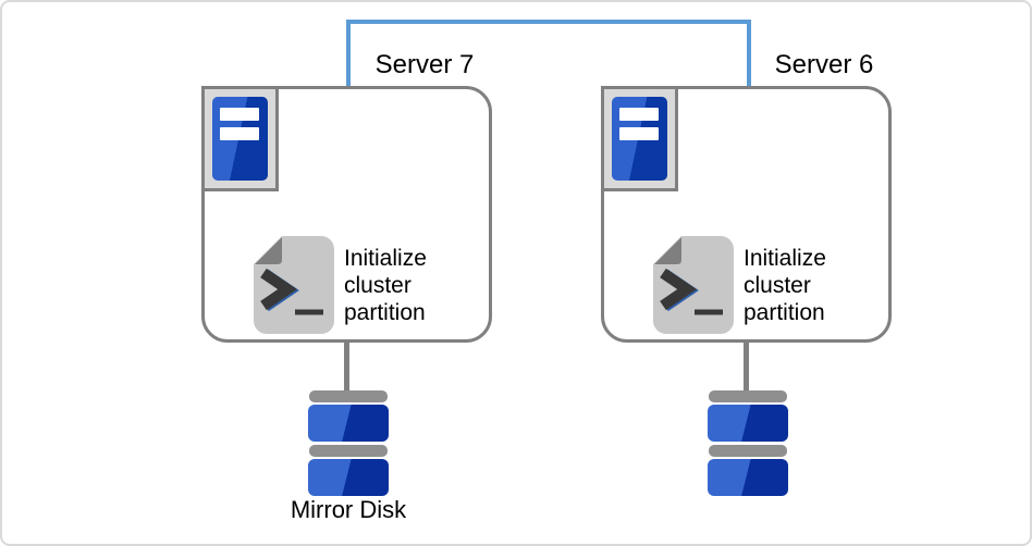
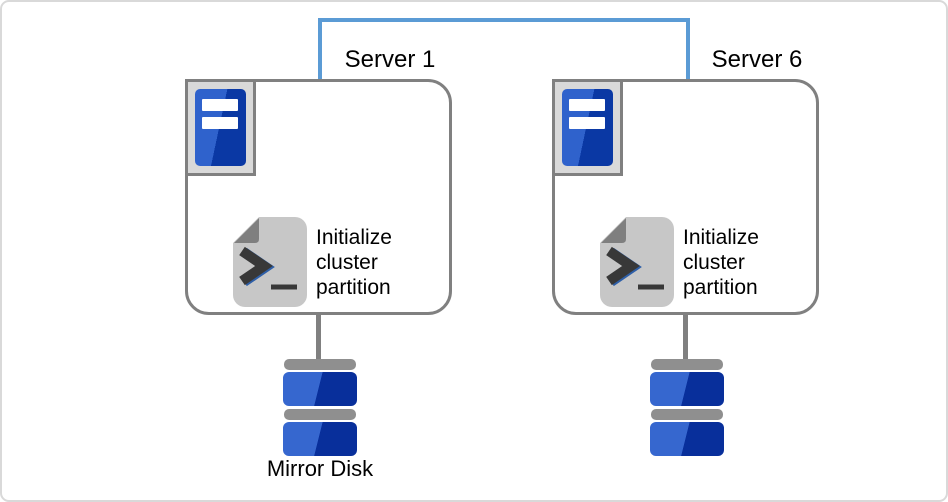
- Server 7
+ Server 1
  Initialize cluster partition
  Mirror Disk
  Server 6
  Initialize cluster partition
